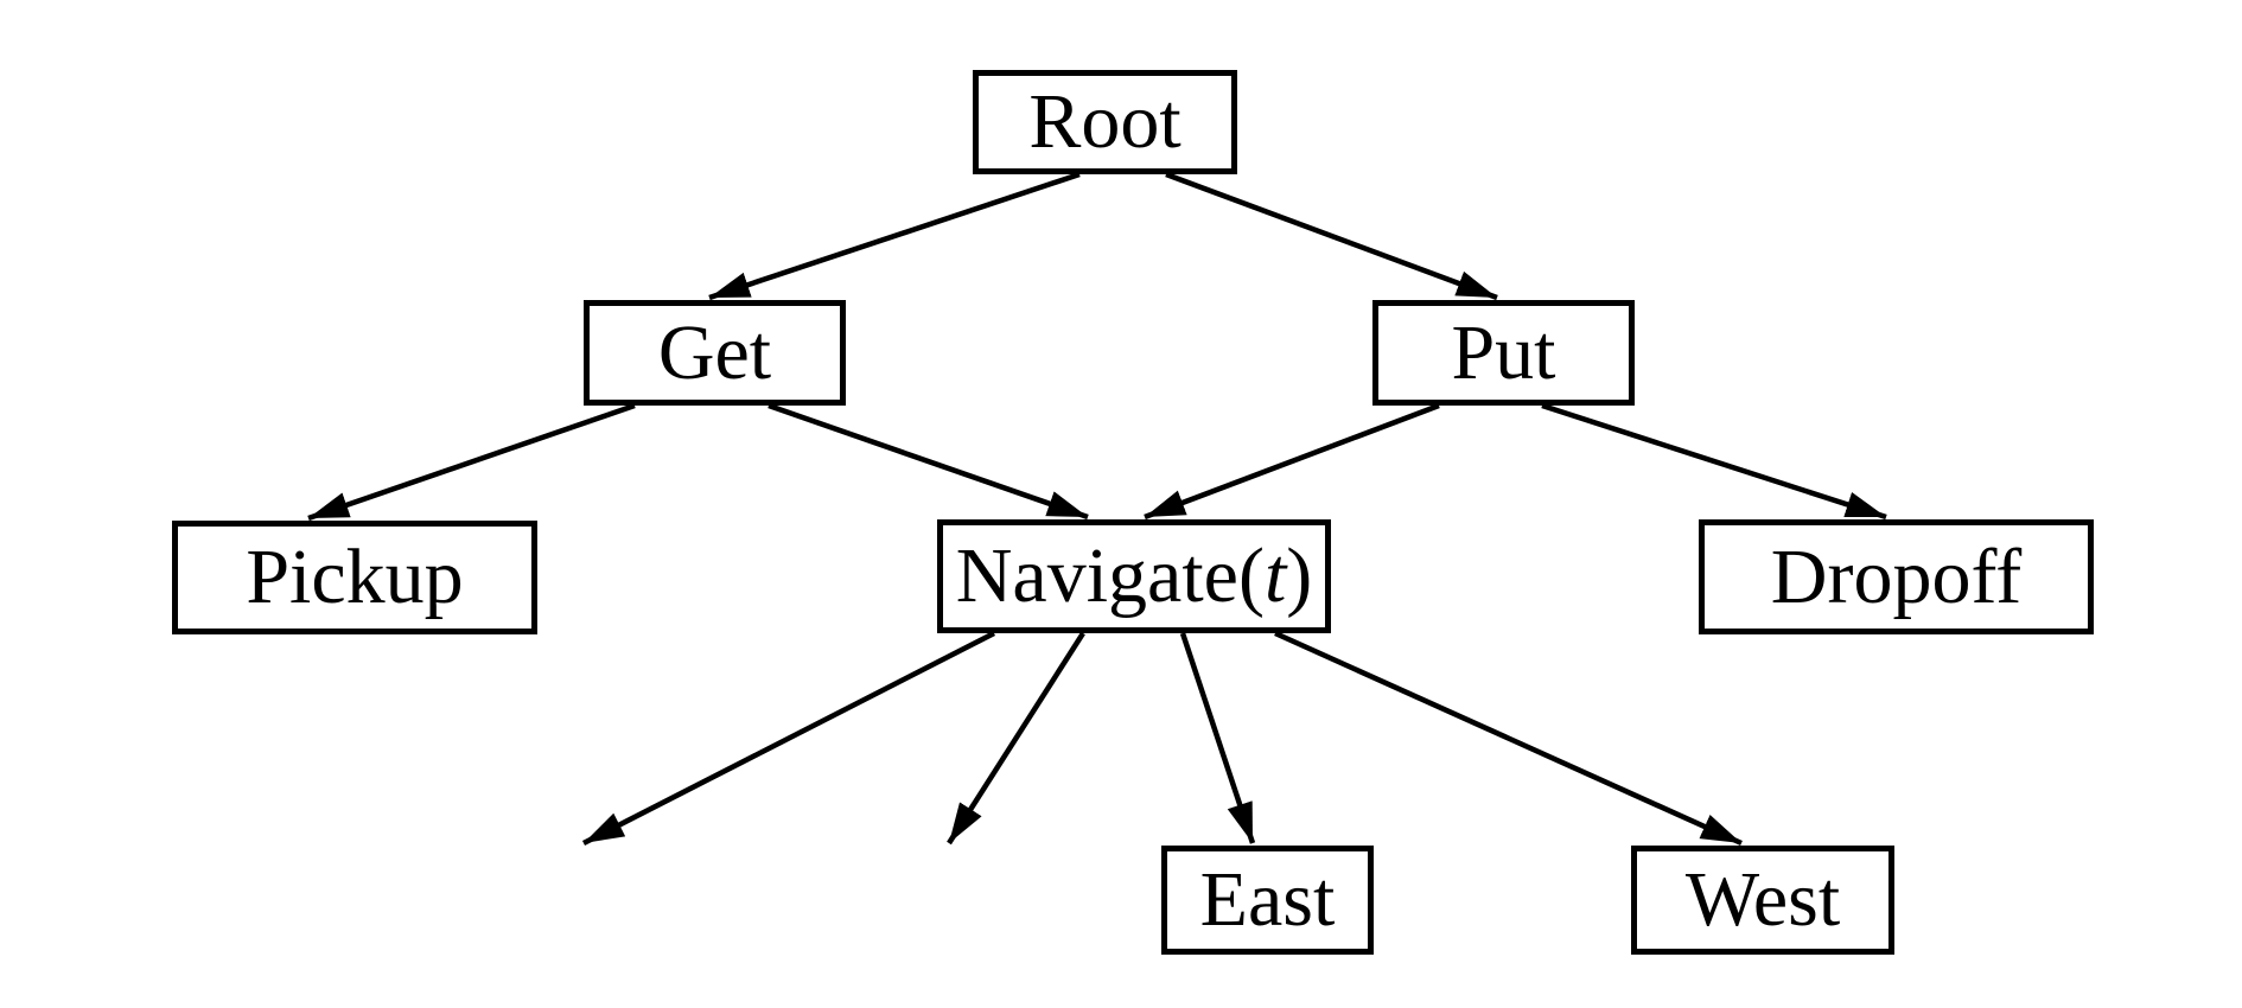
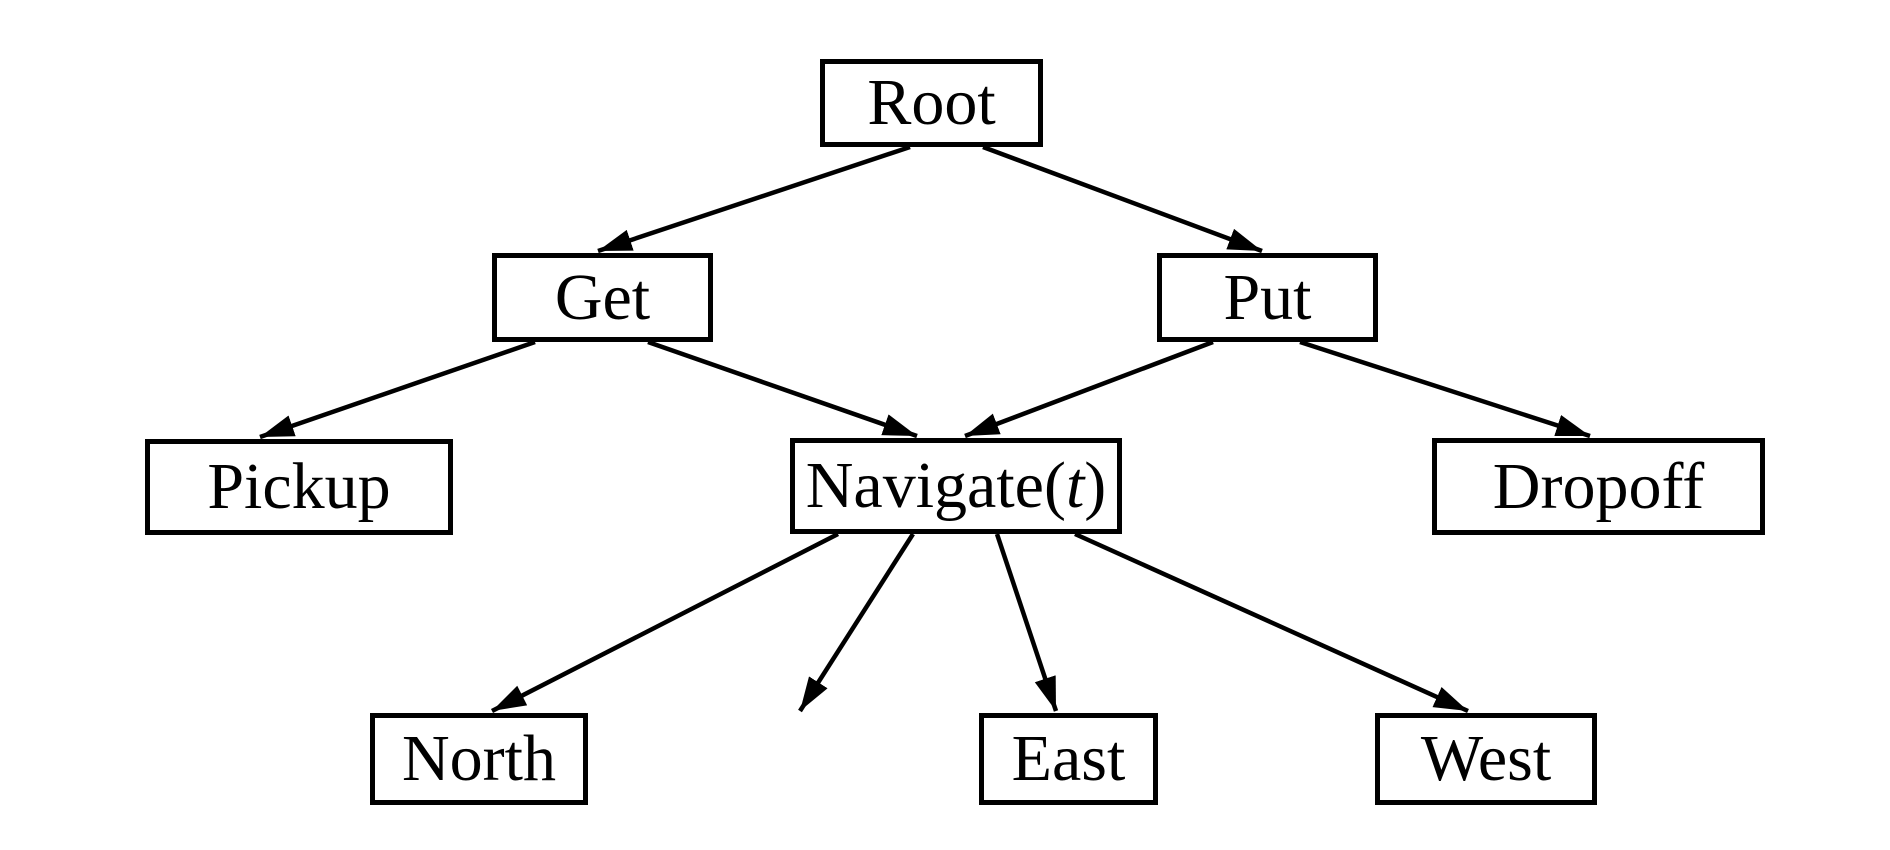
  Root
  Get
  Put
  Pickup
  Navigate(t)
  Dropoff
+ North
  East
  West
